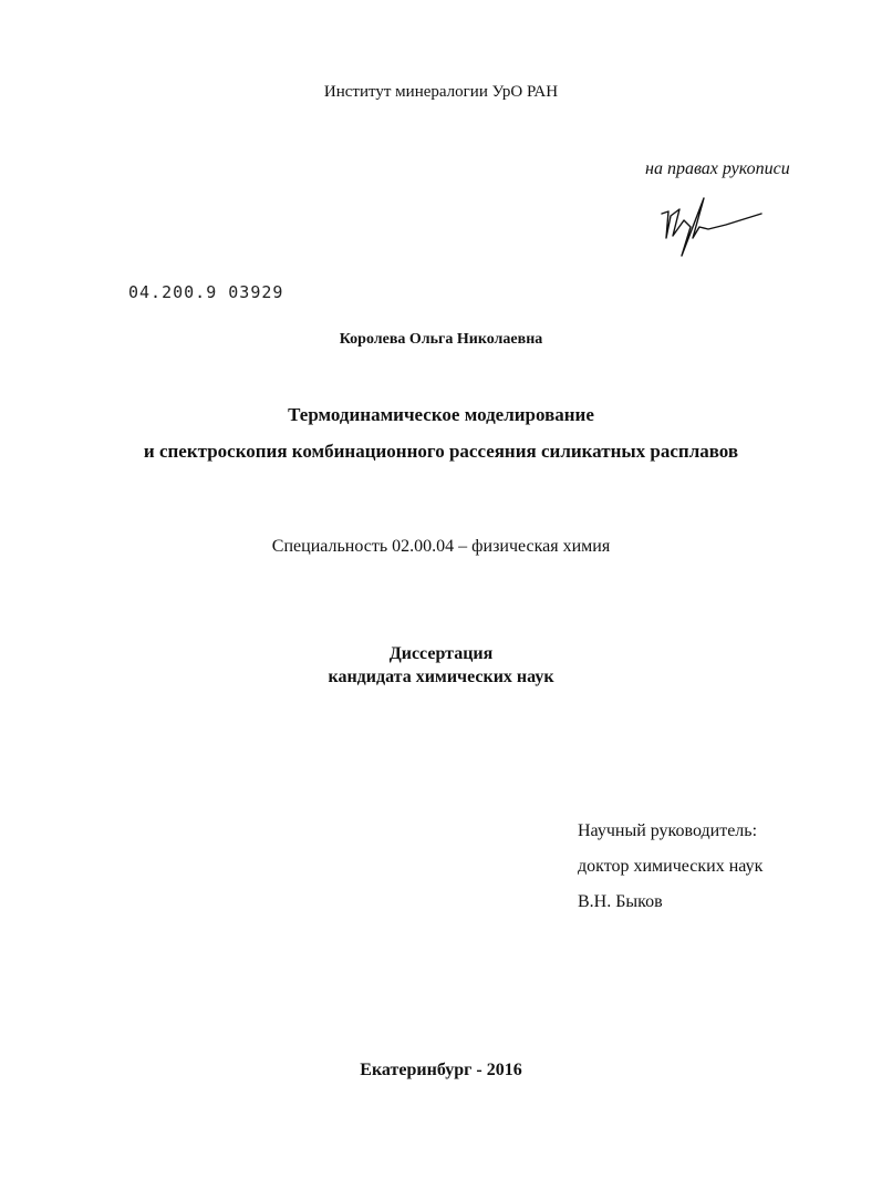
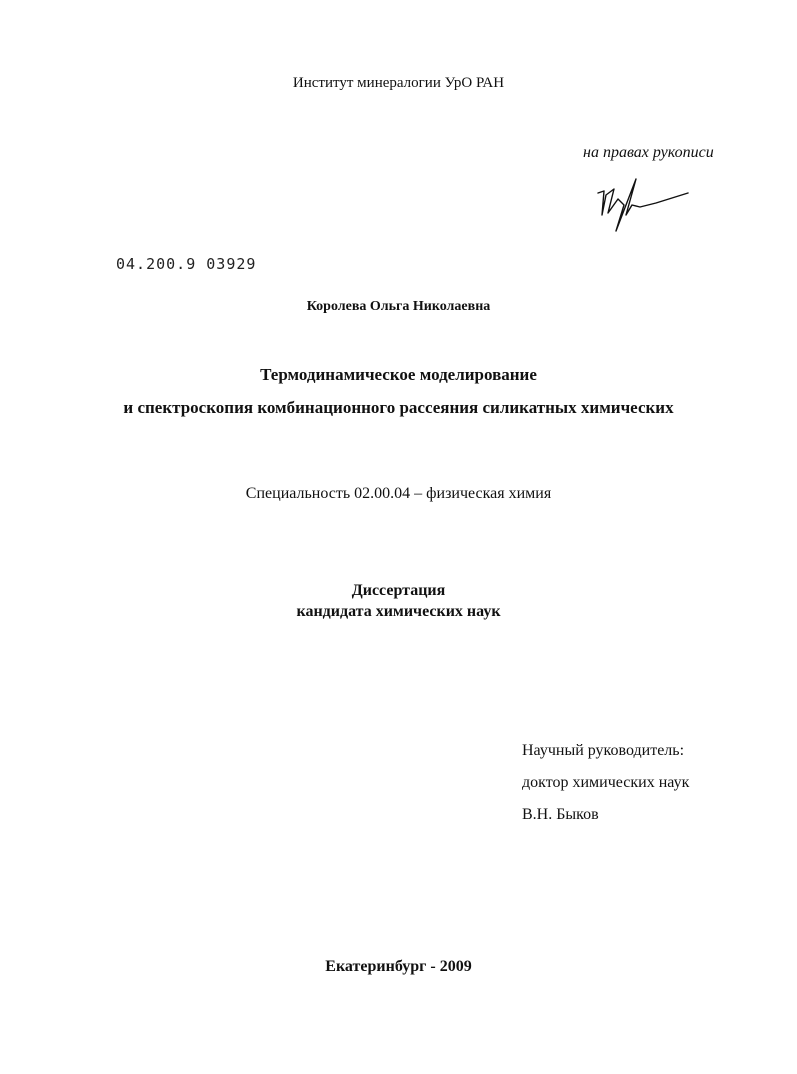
  Институт минералогии УрО РАН
  на правах рукописи
  04.200.9 03929
  Королева Ольга Николаевна
  Термодинамическое моделирование
- и спектроскопия комбинационного рассеяния силикатных расплавов
+ и спектроскопия комбинационного рассеяния силикатных химических
  Специальность 02.00.04 – физическая химия
  Диссертация
  кандидата химических наук
  Научный руководитель:
  доктор химических наук
  В.Н. Быков
- Екатеринбург - 2016
+ Екатеринбург - 2009
